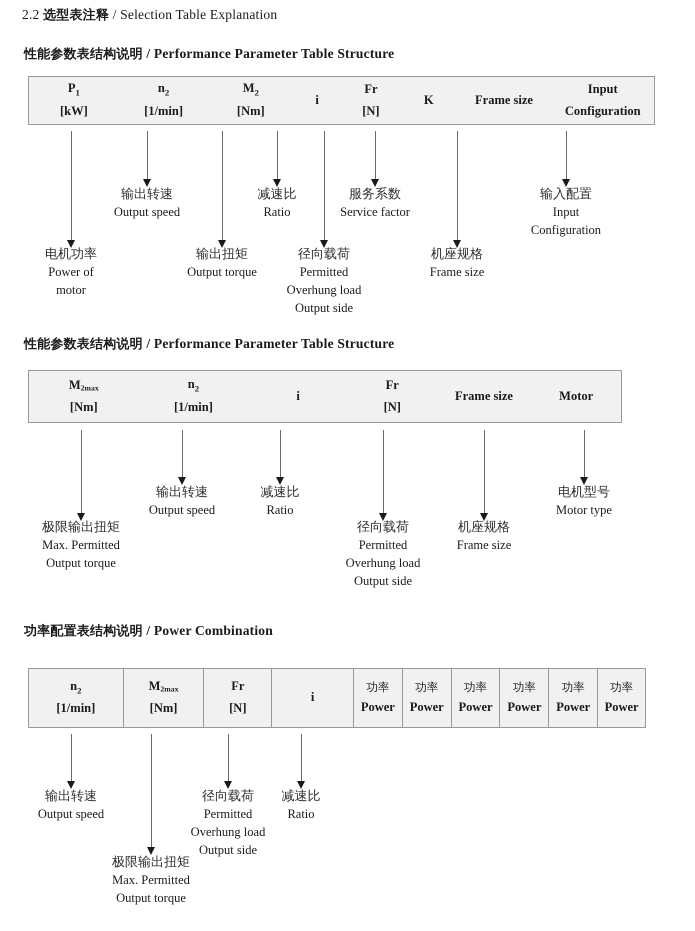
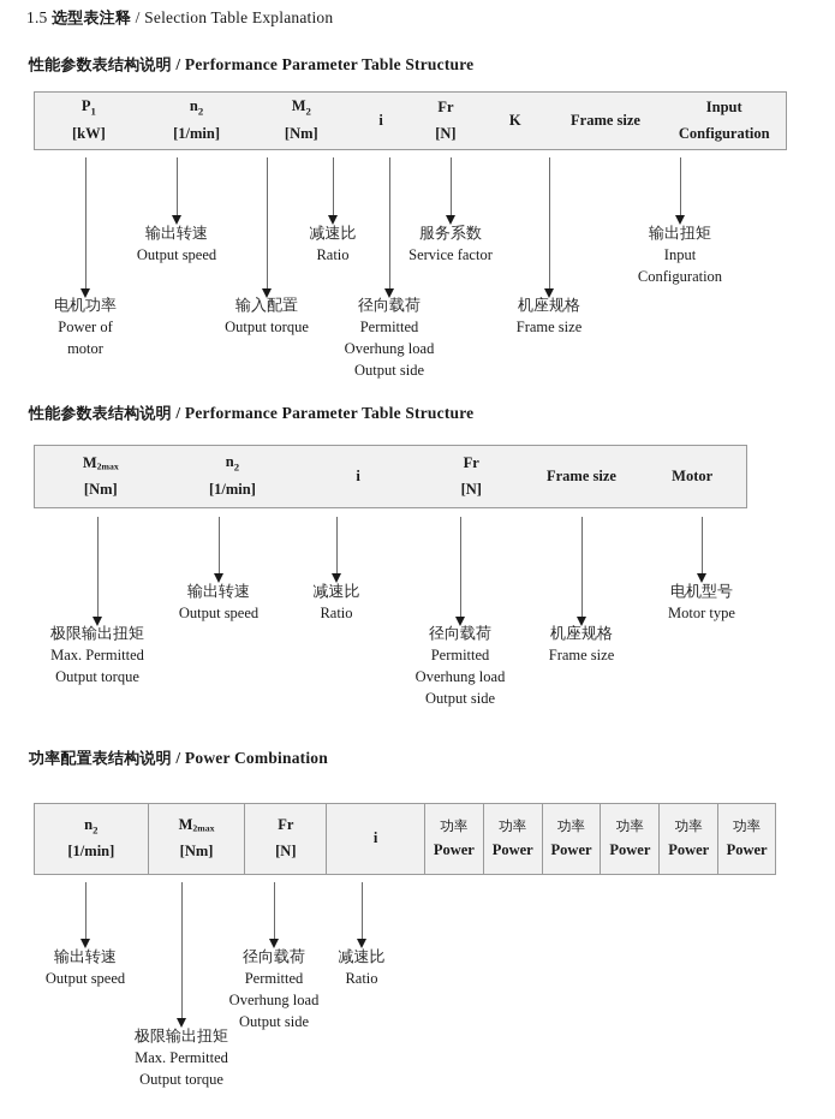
- 2.2 选型表注释 / Selection Table Explanation
+ 1.5 选型表注释 / Selection Table Explanation
  性能参数表结构说明 / Performance Parameter Table Structure
  P1
  [kW]
  n2
  [1/min]
  M2
  [Nm]
  i
  Fr
  [N]
  K
  Frame size
  Input
  Configuration
  电机功率
  Power of
  motor
  输出转速
  Output speed
- 输出扭矩
+ 输入配置
  Output torque
  减速比
  Ratio
  径向载荷
  Permitted
  Overhung load
  Output side
  服务系数
  Service factor
  机座规格
  Frame size
- 输入配置
+ 输出扭矩
  Input
  Configuration
  性能参数表结构说明 / Performance Parameter Table Structure
  M2max
  [Nm]
  n2
  [1/min]
  i
  Fr
  [N]
  Frame size
  Motor
  极限输出扭矩
  Max. Permitted
  Output torque
  输出转速
  Output speed
  减速比
  Ratio
  径向载荷
  Permitted
  Overhung load
  Output side
  机座规格
  Frame size
  电机型号
  Motor type
  功率配置表结构说明 / Power Combination
  n2
  [1/min]
  M2max
  [Nm]
  Fr
  [N]
  i
  功率
  Power
  功率
  Power
  功率
  Power
  功率
  Power
  功率
  Power
  功率
  Power
  输出转速
  Output speed
  极限输出扭矩
  Max. Permitted
  Output torque
  径向载荷
  Permitted
  Overhung load
  Output side
  减速比
  Ratio
